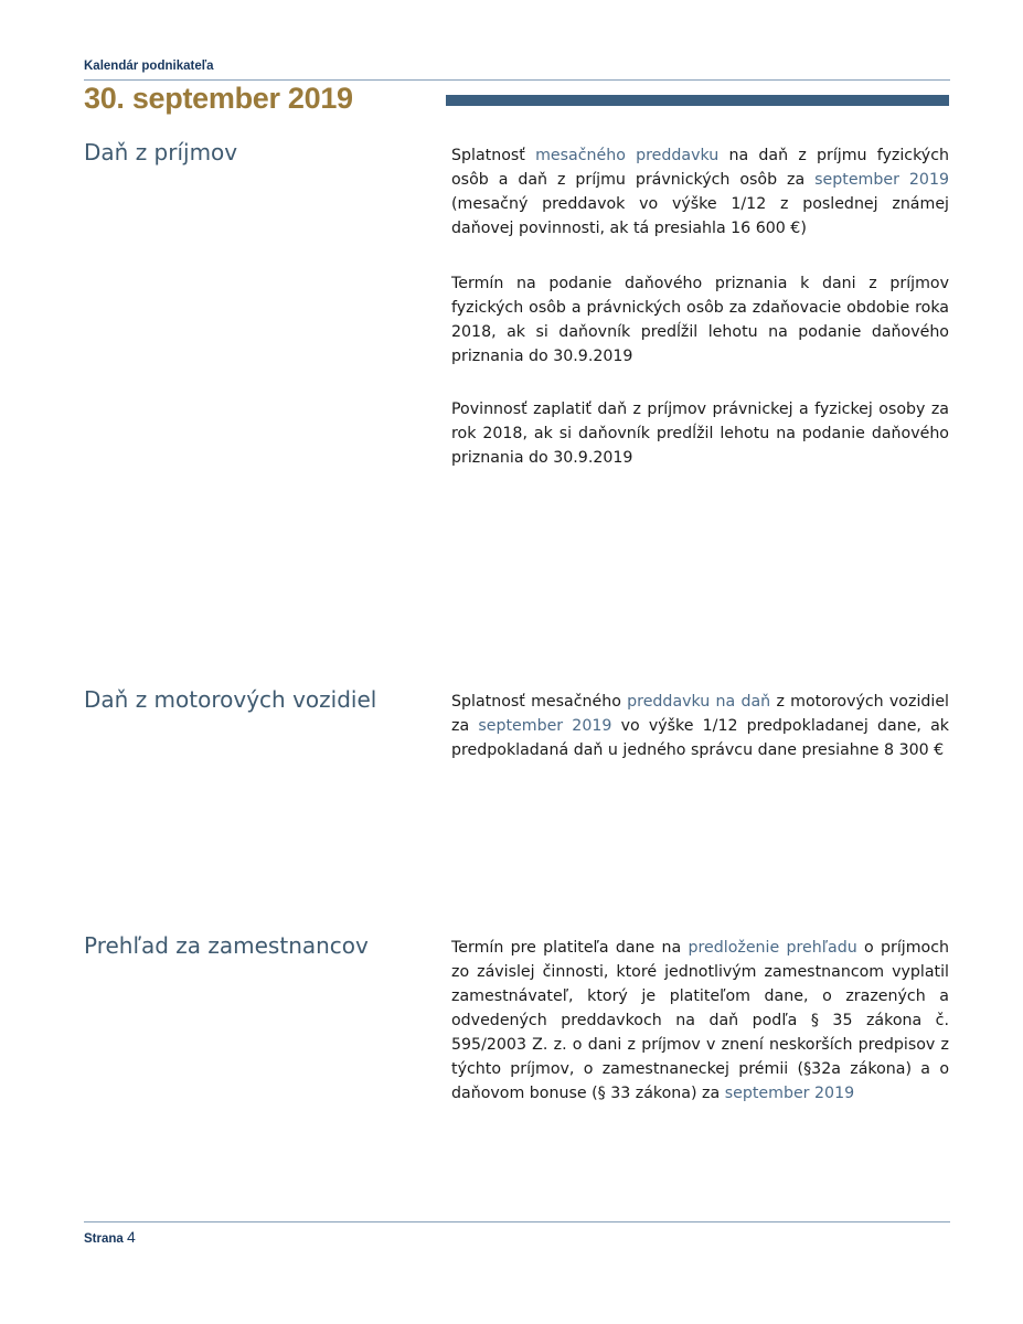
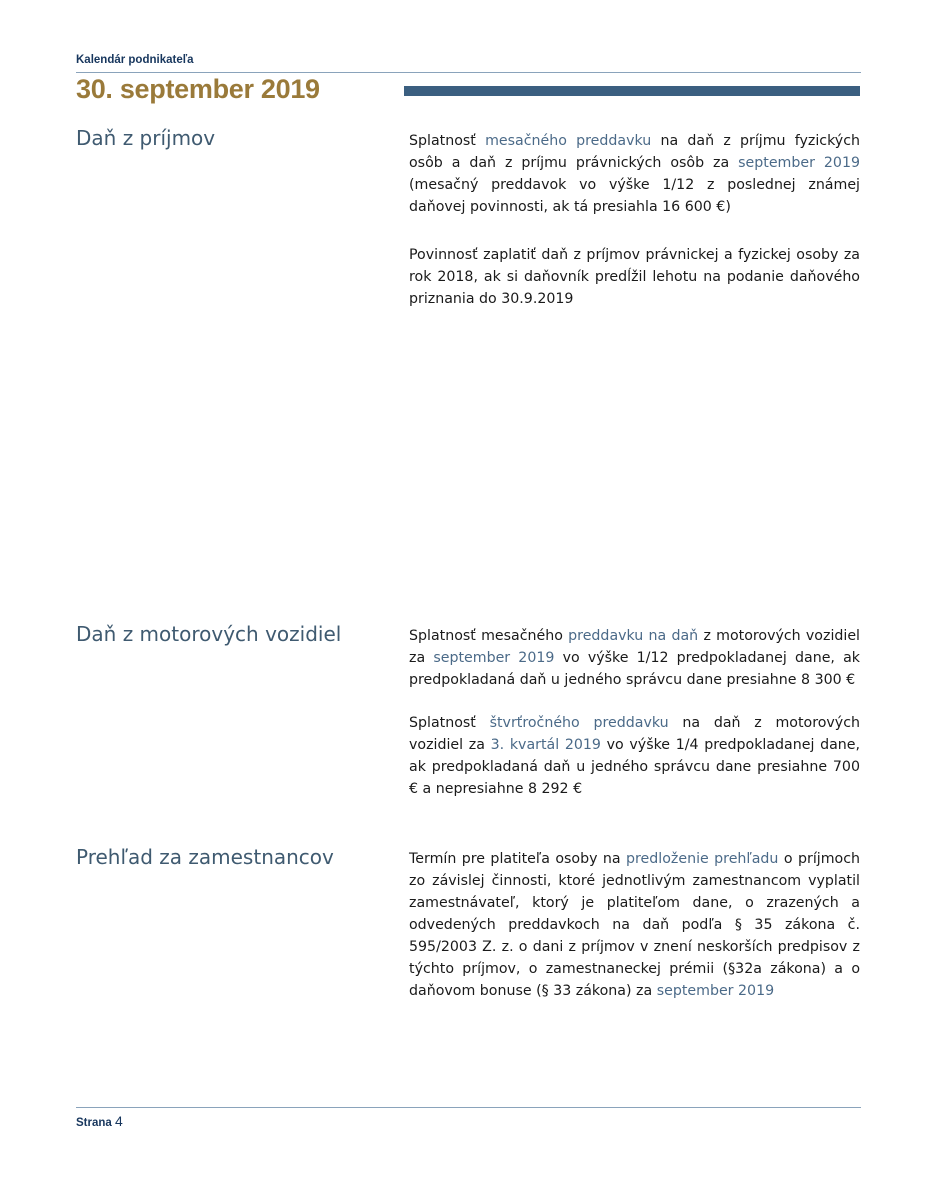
  Kalendár podnikateľa
  30. september 2019
  Daň z príjmov
  Splatnosť mesačného preddavku na daň z príjmu fyzických osôb a daň z príjmu právnických osôb za september 2019 (mesačný preddavok vo výške 1/12 z poslednej známej daňovej povinnosti, ak tá presiahla 16 600 €)
- Termín na podanie daňového priznania k dani z príjmov fyzických osôb a právnických osôb za zdaňovacie obdobie roka 2018, ak si daňovník predĺžil lehotu na podanie daňového priznania do 30.9.2019
  Povinnosť zaplatiť daň z príjmov právnickej a fyzickej osoby za rok 2018, ak si daňovník predĺžil lehotu na podanie daňového priznania do 30.9.2019
  Daň z motorových vozidiel
  Splatnosť mesačného preddavku na daň z motorových vozidiel za september 2019 vo výške 1/12 predpokladanej dane, ak predpokladaná daň u jedného správcu dane presiahne 8 300 €
+ Splatnosť štvrťročného preddavku na daň z motorových vozidiel za 3. kvartál 2019 vo výške 1/4 predpokladanej dane, ak predpokladaná daň u jedného správcu dane presiahne 700 € a nepresiahne 8 292 €
  Prehľad za zamestnancov
- Termín pre platiteľa dane na predloženie prehľadu o príjmoch zo závislej činnosti, ktoré jednotlivým zamestnancom vyplatil zamestnávateľ, ktorý je platiteľom dane, o zrazených a odvedených preddavkoch na daň podľa § 35 zákona č. 595/2003 Z. z. o dani z príjmov v znení neskorších predpisov z týchto príjmov, o zamestnaneckej prémii (§32a zákona) a o daňovom bonuse (§ 33 zákona) za september 2019
+ Termín pre platiteľa osoby na predloženie prehľadu o príjmoch zo závislej činnosti, ktoré jednotlivým zamestnancom vyplatil zamestnávateľ, ktorý je platiteľom dane, o zrazených a odvedených preddavkoch na daň podľa § 35 zákona č. 595/2003 Z. z. o dani z príjmov v znení neskorších predpisov z týchto príjmov, o zamestnaneckej prémii (§32a zákona) a o daňovom bonuse (§ 33 zákona) za september 2019
  Strana 4
